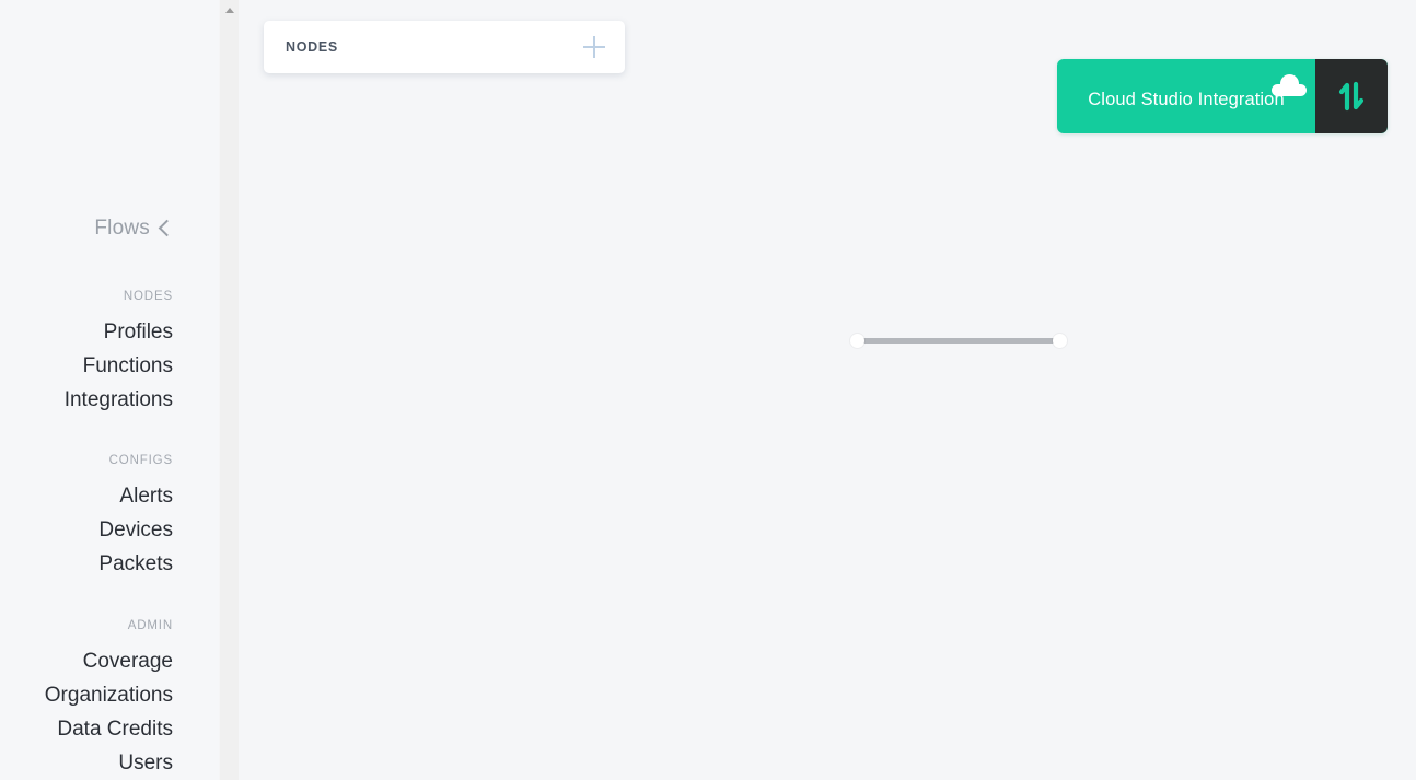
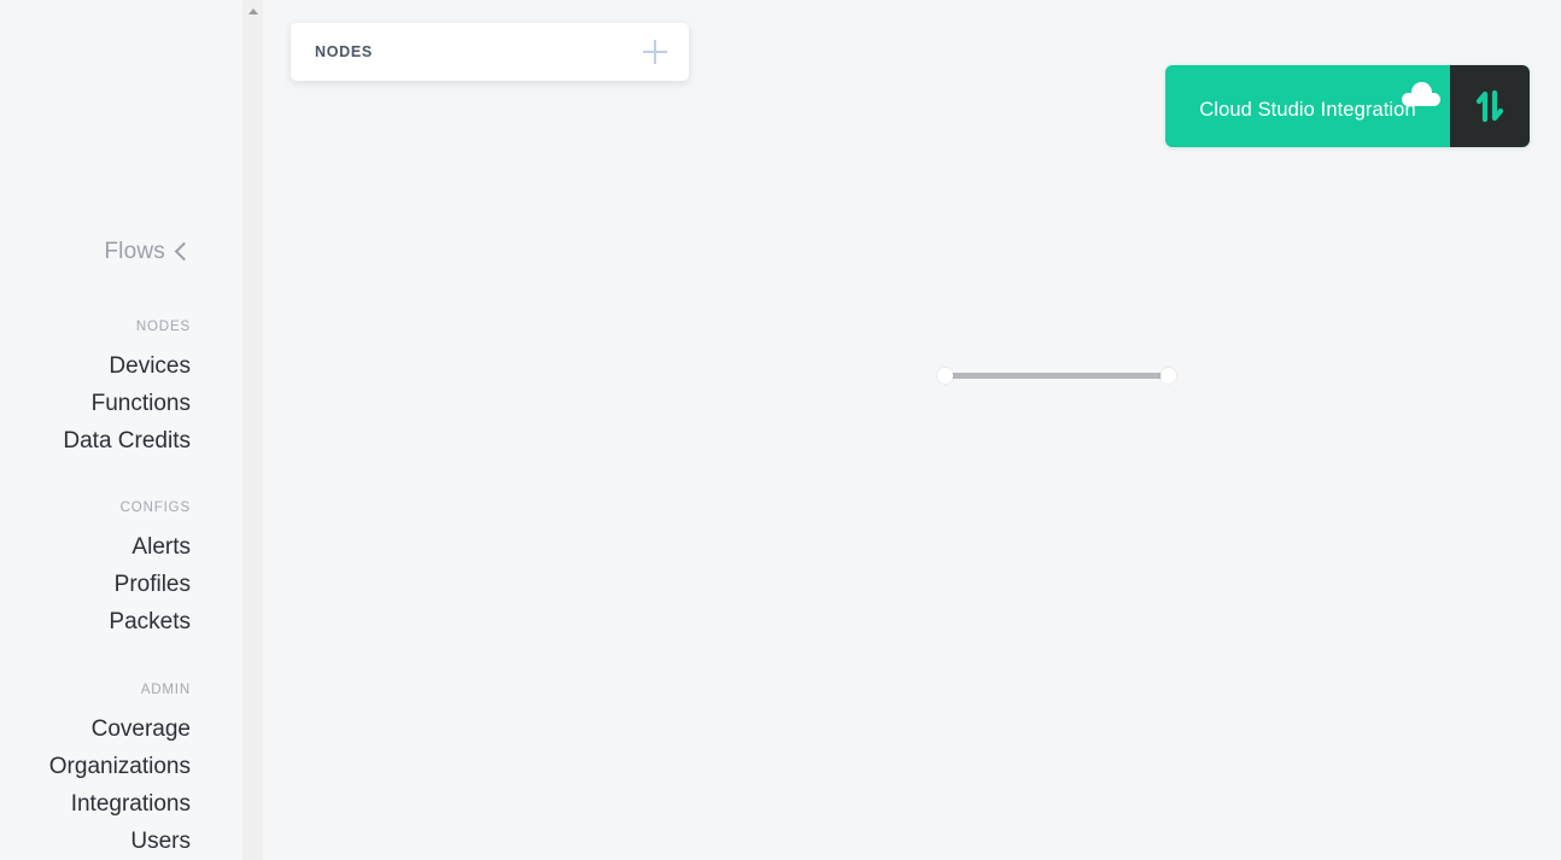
  Flows
  NODES
- Profiles
+ Devices
  Functions
- Integrations
+ Data Credits
  CONFIGS
  Alerts
- Devices
+ Profiles
  Packets
  ADMIN
  Coverage
  Organizations
- Data Credits
+ Integrations
  Users
  NODES
  Cloud Studio Integration
